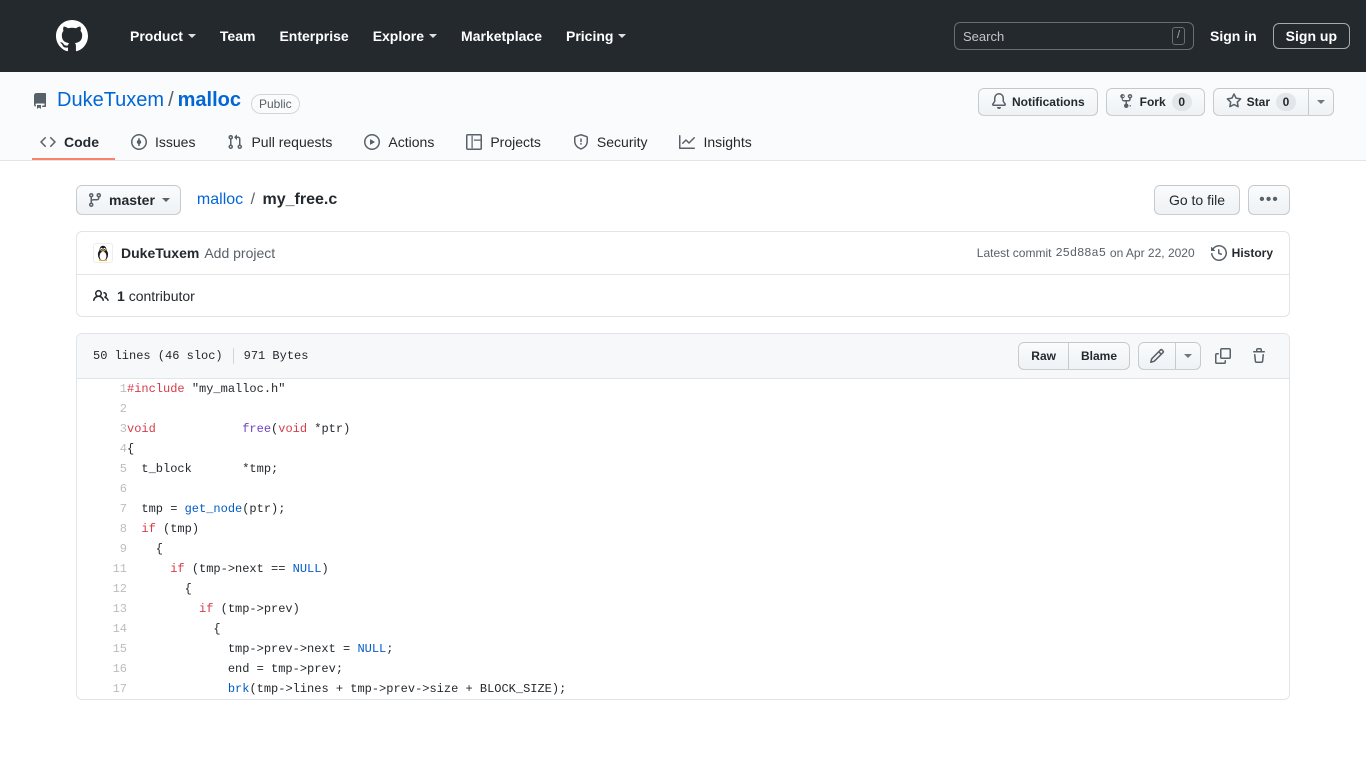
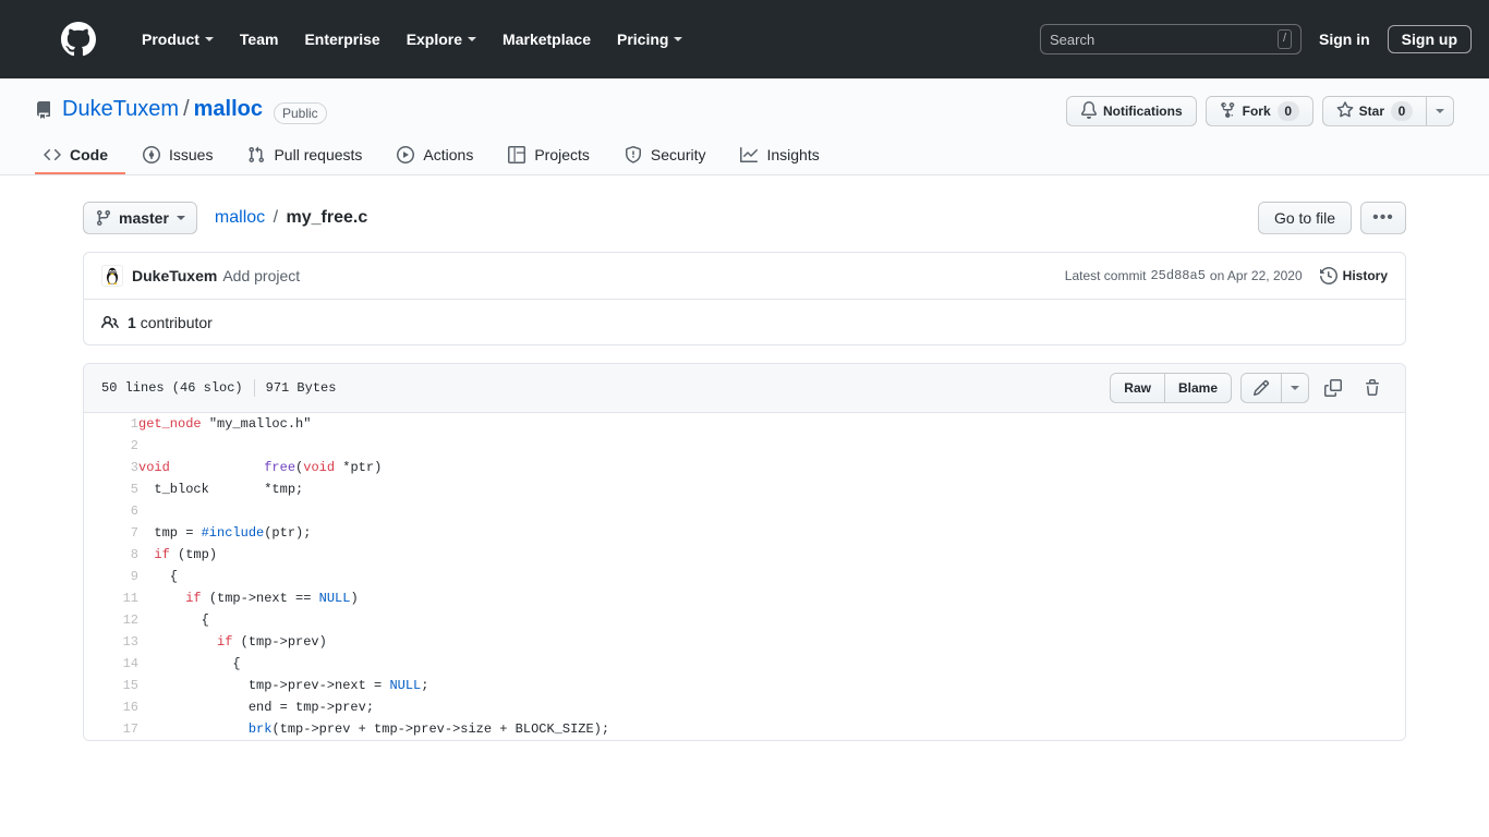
  Product
  Team
  Enterprise
  Explore
  Marketplace
  Pricing
  Search
  /
  Sign in
  Sign up
  DukeTuxem
  /
  malloc
  Public
  Notifications
  Fork
  0
  Star
  0
  Code
  Issues
  Pull requests
  Actions
  Projects
  Security
  Insights
  master
  malloc / my_free.c
  Go to file
  •••
  DukeTuxem
  Add project
  Latest commit
  25d88a5
  on Apr 22, 2020
  History
  1 contributor
  50 lines (46 sloc)
  971 Bytes
  Raw
  Blame
- 1	#include "my_malloc.h"
+ 1	get_node "my_malloc.h"
  2
  3	void free(void *ptr)
- 4	{
  5	t_block *tmp;
  6
- 7	tmp = get_node(ptr);
+ 7	tmp = #include(ptr);
  8	if (tmp)
  9	{
  11	if (tmp->next == NULL)
  12	{
  13	if (tmp->prev)
  14	{
  15	tmp->prev->next = NULL;
  16	end = tmp->prev;
- 17	brk(tmp->lines + tmp->prev->size + BLOCK_SIZE);
+ 17	brk(tmp->prev + tmp->prev->size + BLOCK_SIZE);
